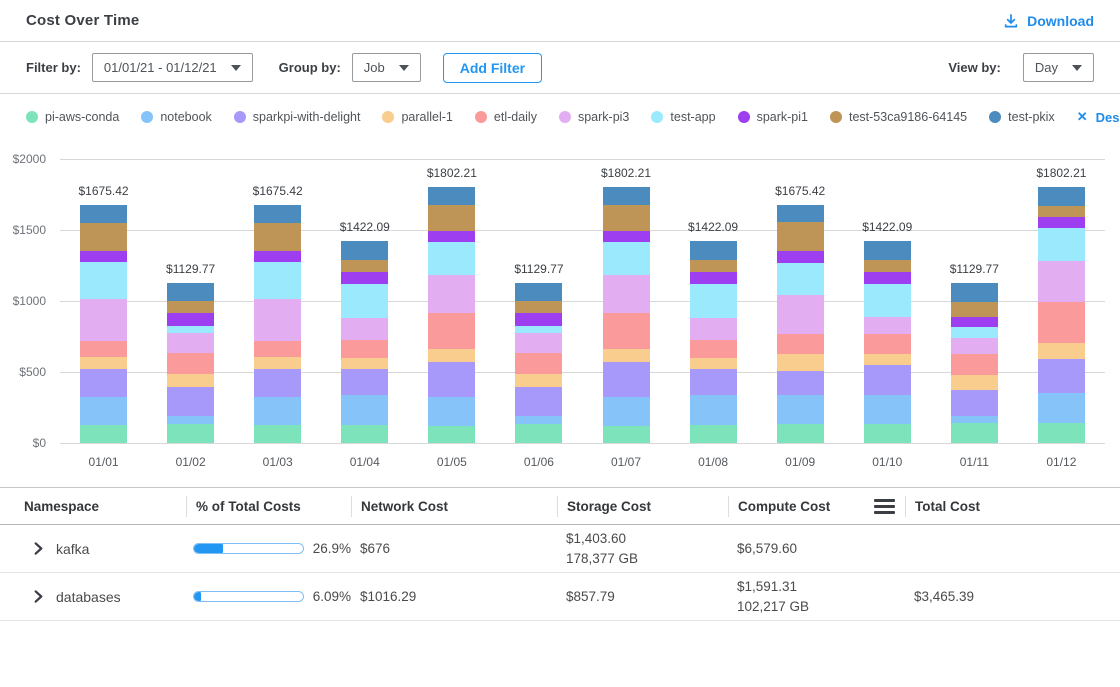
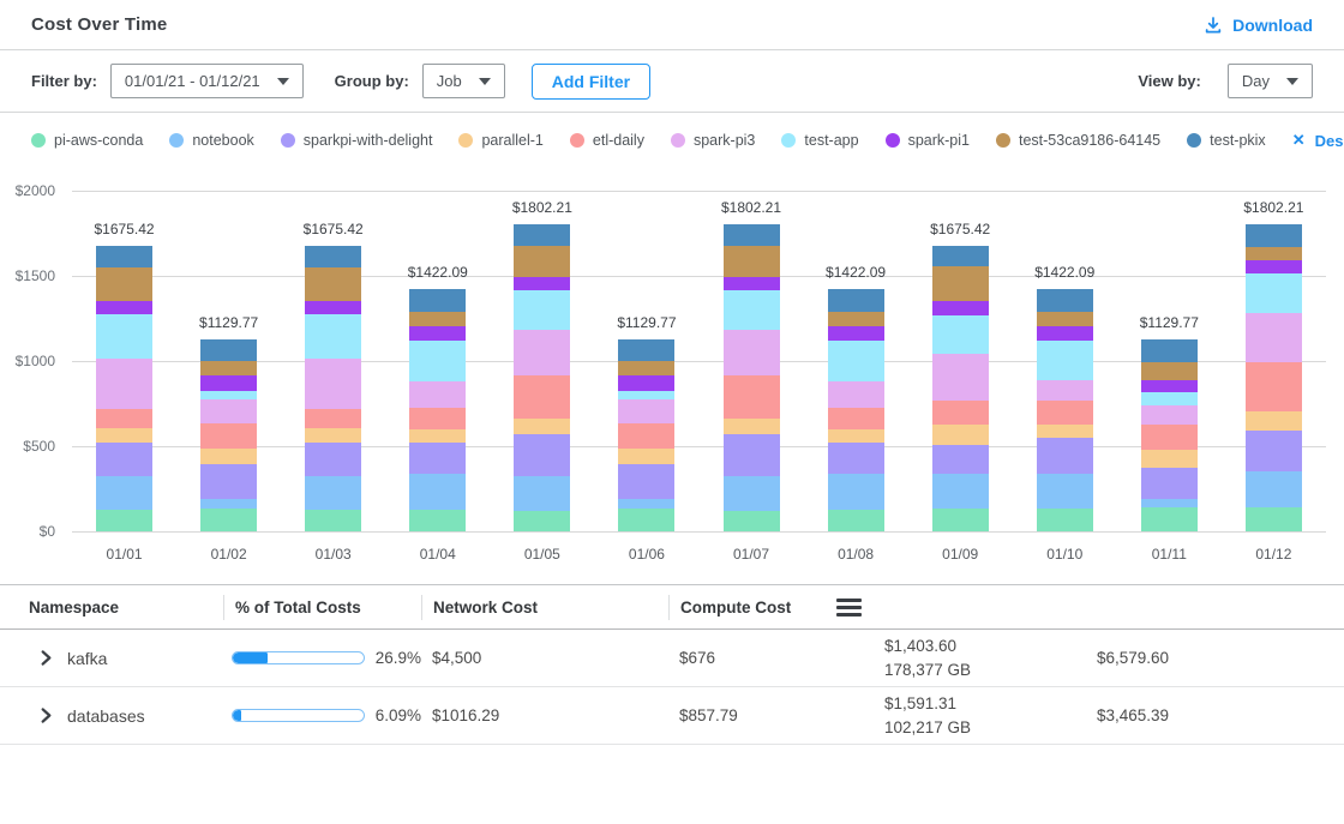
  Cost Over Time
  Download
  Filter by:
  01/01/21 - 01/12/21
  Group by:
  Job
  Add Filter
  View by:
  Day
  pi-aws-conda
  notebook
  sparkpi-with-delight
  parallel-1
  etl-daily
  spark-pi3
  test-app
  spark-pi1
  test-53ca9186-64145
  test-pkix
  ✕
  $1675.42
  $1129.77
  $1675.42
  $1422.09
  $1802.21
  $1129.77
  $1802.21
  $1422.09
  $1675.42
  $1422.09
  $1129.77
  $1802.21
  01/01
  01/02
  01/03
  01/04
  01/05
  01/06
  01/07
  01/08
  01/09
  01/10
  01/11
  01/12
  $0
  $500
  $1000
  $1500
  $2000
  Namespace
  % of Total Costs
  Network Cost
- Storage Cost
  Compute Cost
- Total Cost
  kafka
  26.9%
+ $4,500
  $676
  $1,403.60
  178,377 GB
  $6,579.60
  databases
  6.09%
  $1016.29
  $857.79
  $1,591.31
  102,217 GB
  $3,465.39
